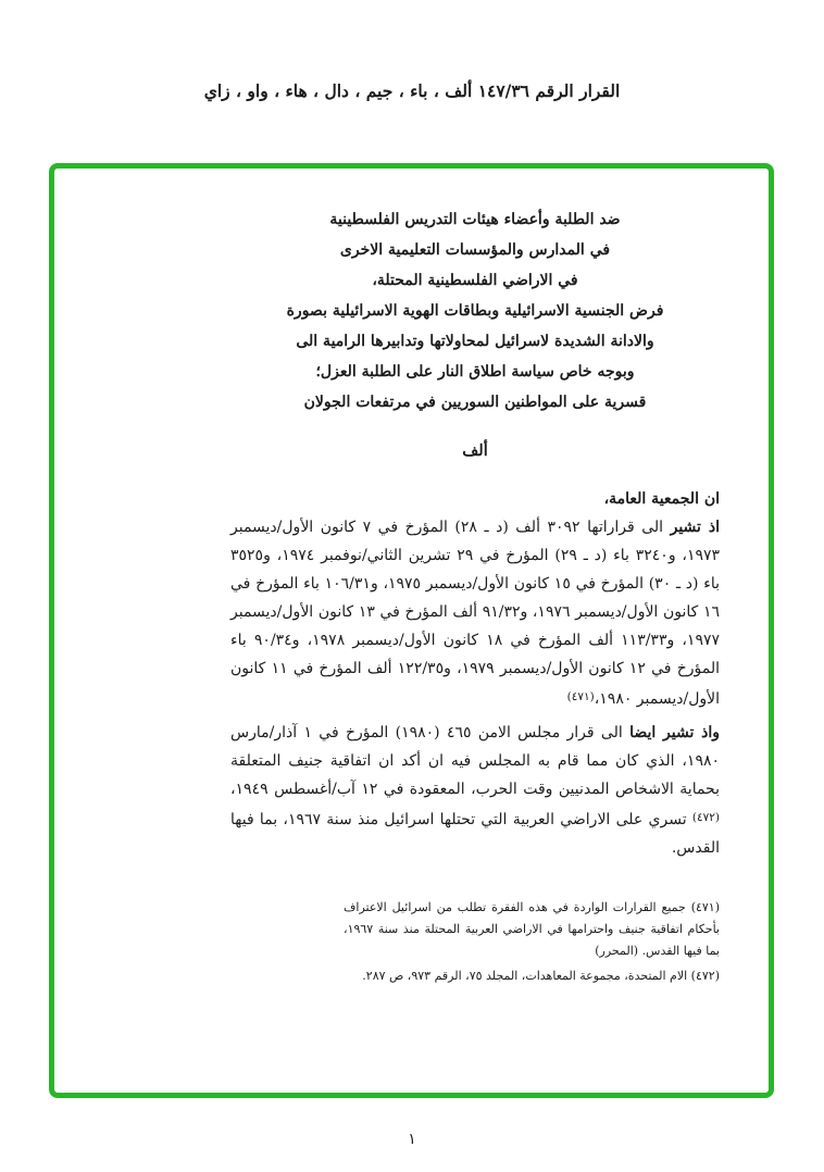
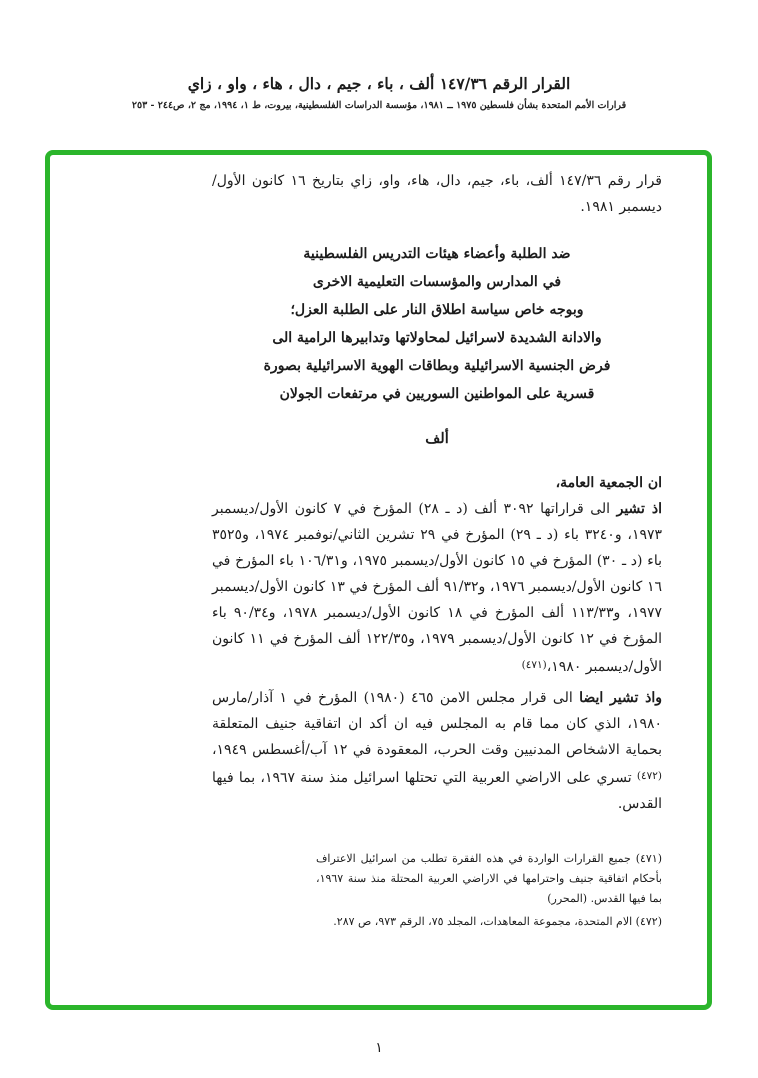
  القرار الرقم ١٤٧/٣٦ ألف ، باء ، جيم ، دال ، هاء ، واو ، زاي
+ قرارات الأمم المتحدة بشأن فلسطين ١٩٧٥ ــ ١٩٨١، مؤسسة الدراسات الفلسطينية، بيروت، ط ١، ١٩٩٤، مج ٢، ص٢٤٤ - ٢٥٣
+ قرار رقم ١٤٧/٣٦ ألف، باء، جيم، دال، هاء، واو، زاي بتاريخ ١٦ كانون الأول/ديسمبر ١٩٨١.
  ضد الطلبة وأعضاء هيئات التدريس الفلسطينية
  في المدارس والمؤسسات التعليمية الاخرى
- في الاراضي الفلسطينية المحتلة،
- فرض الجنسية الاسرائيلية وبطاقات الهوية الاسرائيلية بصورة
+ وبوجه خاص سياسة اطلاق النار على الطلبة العزل؛
  والادانة الشديدة لاسرائيل لمحاولاتها وتدابيرها الرامية الى
- وبوجه خاص سياسة اطلاق النار على الطلبة العزل؛
+ فرض الجنسية الاسرائيلية وبطاقات الهوية الاسرائيلية بصورة
  قسرية على المواطنين السوريين في مرتفعات الجولان
  ألف
  ان الجمعية العامة،
  اذ تشير الى قراراتها ٣٠٩٢ ألف (د ـ ٢٨) المؤرخ في ٧ كانون الأول/ديسمبر ١٩٧٣، و٣٢٤٠ باء (د ـ ٢٩) المؤرخ في ٢٩ تشرين الثاني/نوفمبر ١٩٧٤، و٣٥٢٥ باء (د ـ ٣٠) المؤرخ في ١٥ كانون الأول/ديسمبر ١٩٧٥، و١٠٦/٣١ باء المؤرخ في ١٦ كانون الأول/ديسمبر ١٩٧٦، و٩١/٣٢ ألف المؤرخ في ١٣ كانون الأول/ديسمبر ١٩٧٧، و١١٣/٣٣ ألف المؤرخ في ١٨ كانون الأول/ديسمبر ١٩٧٨، و٩٠/٣٤ باء المؤرخ في ١٢ كانون الأول/ديسمبر ١٩٧٩، و١٢٢/٣٥ ألف المؤرخ في ١١ كانون الأول/ديسمبر ١٩٨٠،(٤٧١)
  واذ تشير ايضا الى قرار مجلس الامن ٤٦٥ (١٩٨٠) المؤرخ في ١ آذار/مارس ١٩٨٠، الذي كان مما قام به المجلس فيه ان أكد ان اتفاقية جنيف المتعلقة بحماية الاشخاص المدنيين وقت الحرب، المعقودة في ١٢ آب/أغسطس ١٩٤٩،(٤٧٢) تسري على الاراضي العربية التي تحتلها اسرائيل منذ سنة ١٩٦٧، بما فيها القدس.
  (٤٧١) جميع القرارات الواردة في هذه الفقرة تطلب من اسرائيل الاعتراف بأحكام اتفاقية جنيف واحترامها في الاراضي العربية المحتلة منذ سنة ١٩٦٧، بما فيها القدس. (المحرر)
  (٤٧٢) الام المتحدة، مجموعة المعاهدات، المجلد ٧٥، الرقم ٩٧٣، ص ٢٨٧.
  ١
